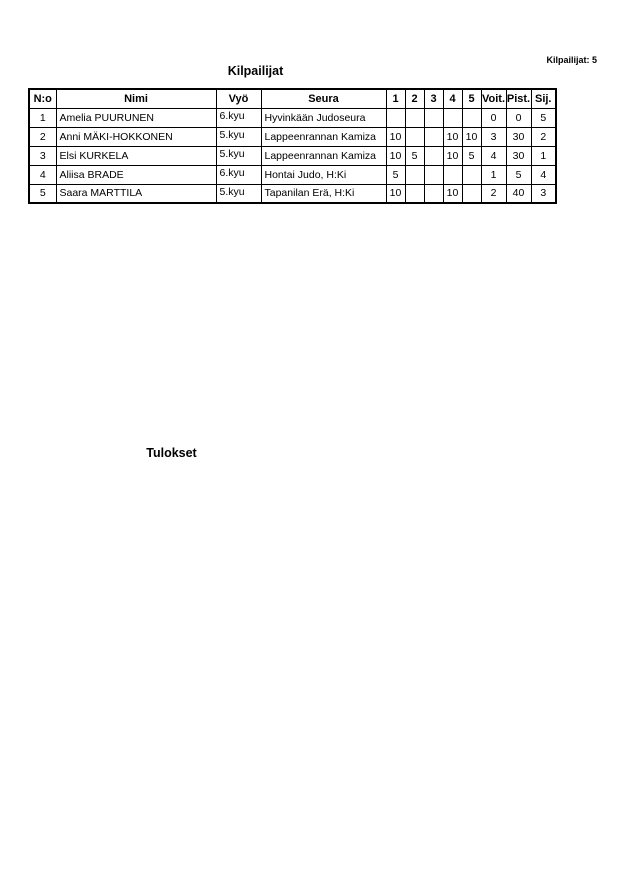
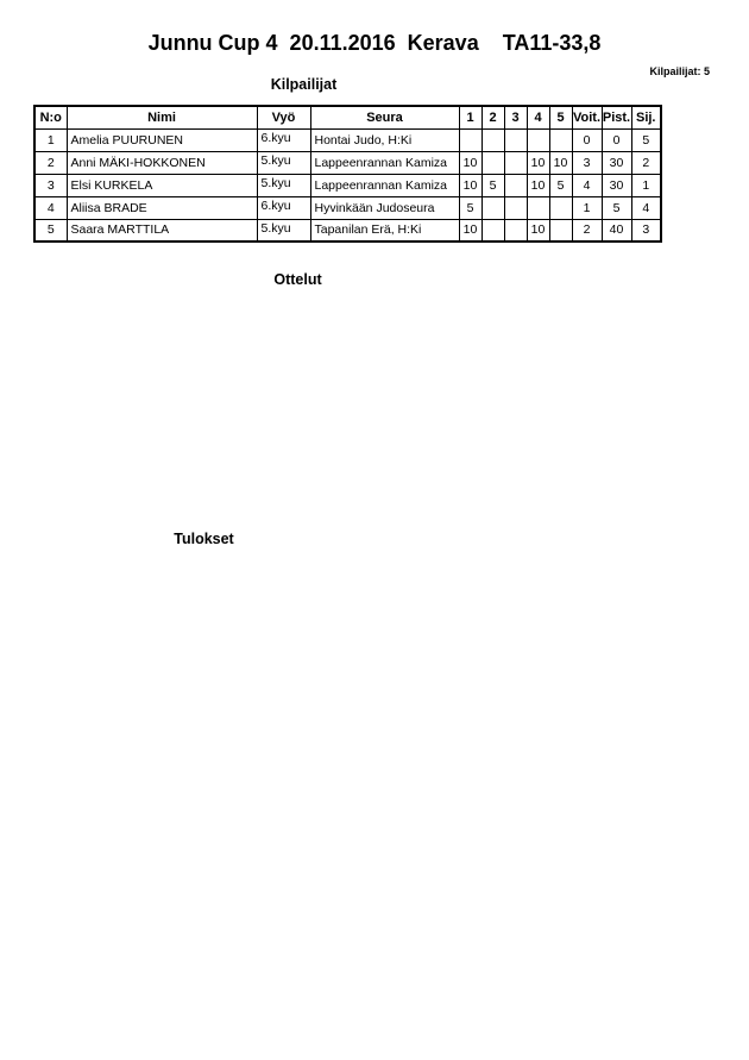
+ Junnu Cup 4 20.11.2016 Kerava TA11-33,8
  Kilpailijat: 5
  Kilpailijat
  N:o	Nimi	Vyö	Seura	1	2	3	4	5	Voit.	Pist.	Sij.
- 1	Amelia PUURUNEN	6.kyu	Hyvinkään Judoseura						0	0	5
+ 1	Amelia PUURUNEN	6.kyu	Hontai Judo, H:Ki						0	0	5
  2	Anni MÄKI-HOKKONEN	5.kyu	Lappeenrannan Kamiza	10			10	10	3	30	2
  3	Elsi KURKELA	5.kyu	Lappeenrannan Kamiza	10	5		10	5	4	30	1
- 4	Aliisa BRADE	6.kyu	Hontai Judo, H:Ki	5					1	5	4
+ 4	Aliisa BRADE	6.kyu	Hyvinkään Judoseura	5					1	5	4
  5	Saara MARTTILA	5.kyu	Tapanilan Erä, H:Ki	10			10		2	40	3
+ Ottelut
  Tulokset
